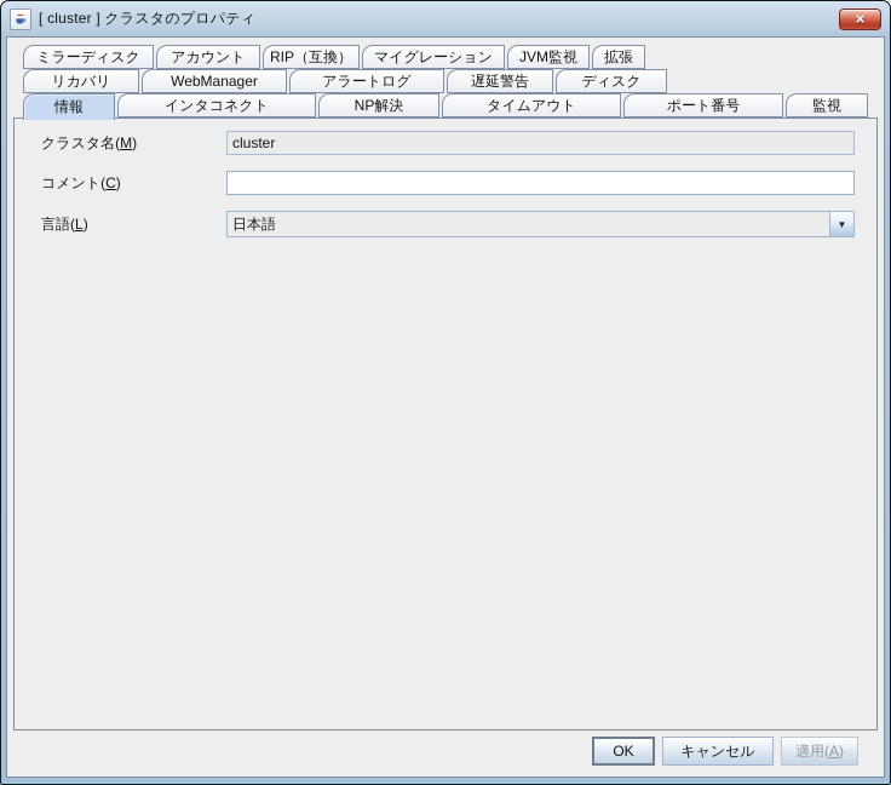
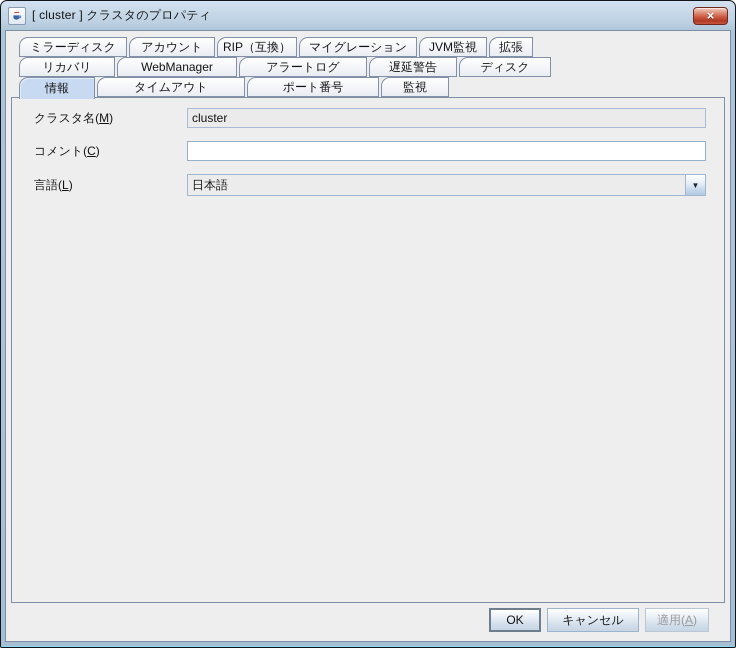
  [ cluster ] クラスタのプロパティ
  ×
  ミラーディスク
  アカウント
  RIP（互換）
  マイグレーション
  JVM監視
  拡張
  リカバリ
  WebManager
  アラートログ
  遅延警告
  ディスク
  情報
- インタコネクト
- NP解決
  タイムアウト
  ポート番号
  監視
  クラスタ名(M)
  cluster
  コメント(C)
  言語(L)
  日本語
  ▼
  OK
  キャンセル
  適用(
  A
  )
